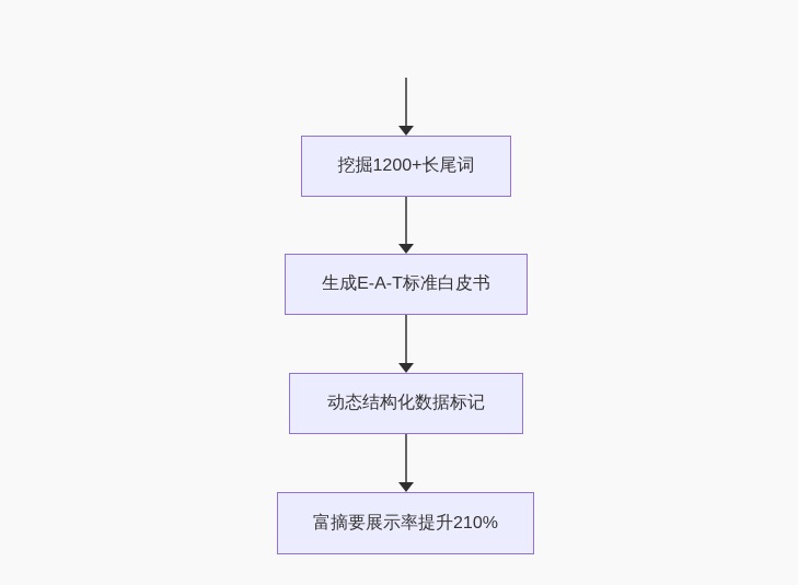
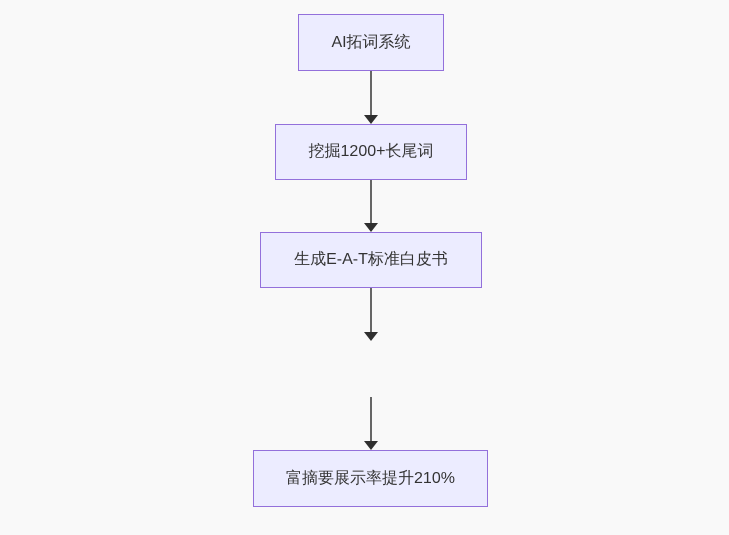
+ AI拓词系统
  挖掘1200+长尾词
  生成E-A-T标准白皮书
- 动态结构化数据标记
  富摘要展示率提升210%
